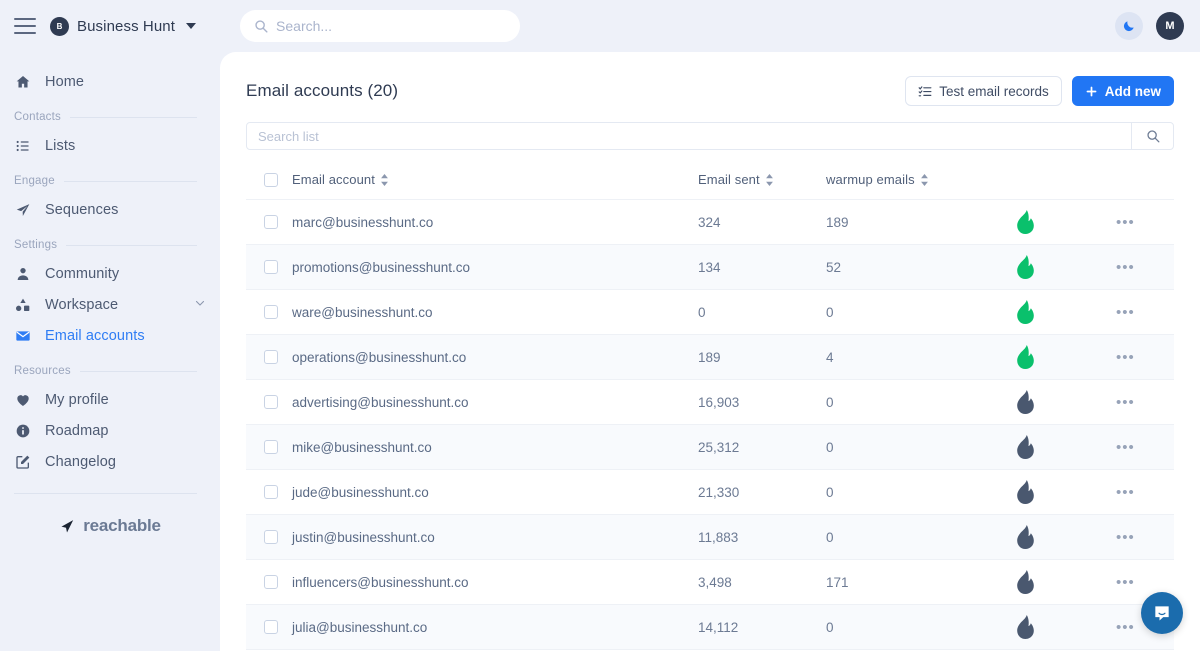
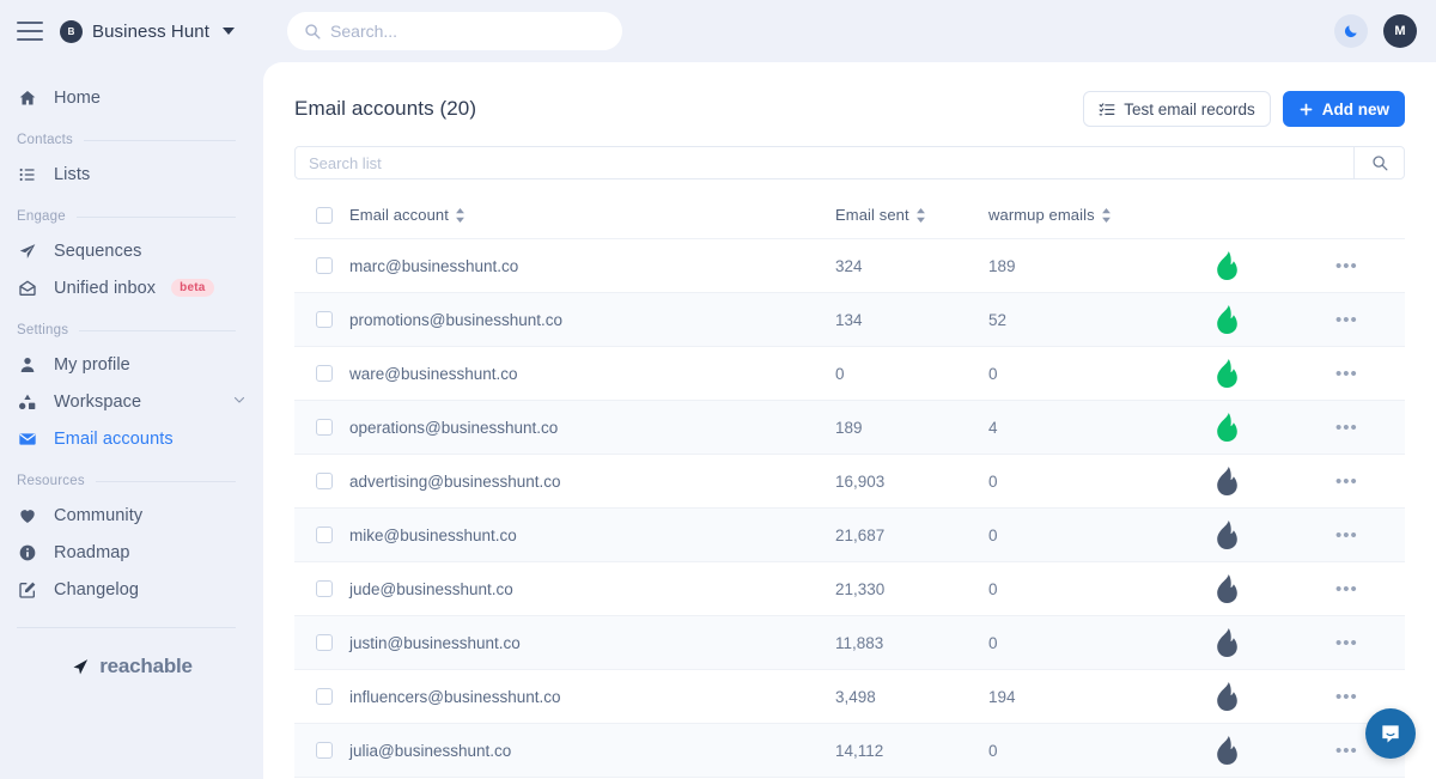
  B
  Business Hunt
  Search...
  M
  Home
  Contacts
  Lists
  Engage
  Sequences
+ Unified inbox
+ beta
  Settings
- Community
+ My profile
  Workspace
  Email accounts
  Resources
- My profile
+ Community
  Roadmap
  Changelog
  reachable
  Email accounts (20)
  Test email records
  Add new
  Search list
  	Email account	Email sent	warmup emails
  	marc@businesshunt.co	324	189		•••
  	promotions@businesshunt.co	134	52		•••
  	ware@businesshunt.co	0	0		•••
  	operations@businesshunt.co	189	4		•••
  	advertising@businesshunt.co	16,903	0		•••
- 	mike@businesshunt.co	25,312	0		•••
+ 	mike@businesshunt.co	21,687	0		•••
  	jude@businesshunt.co	21,330	0		•••
  	justin@businesshunt.co	11,883	0		•••
- 	influencers@businesshunt.co	3,498	171		•••
+ 	influencers@businesshunt.co	3,498	194		•••
  	julia@businesshunt.co	14,112	0		•••
